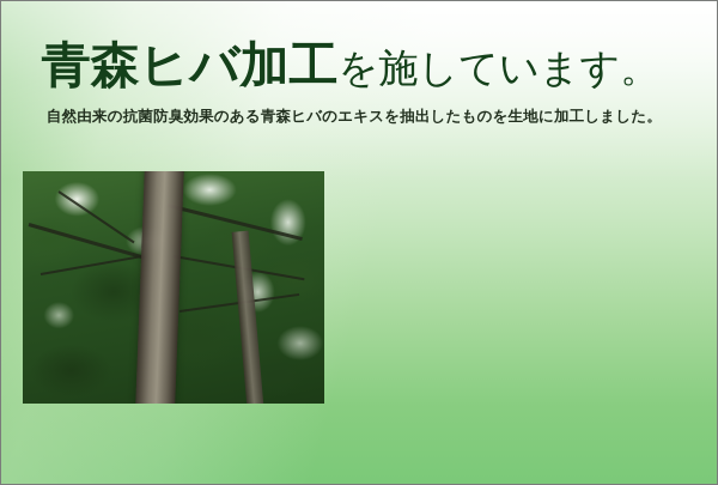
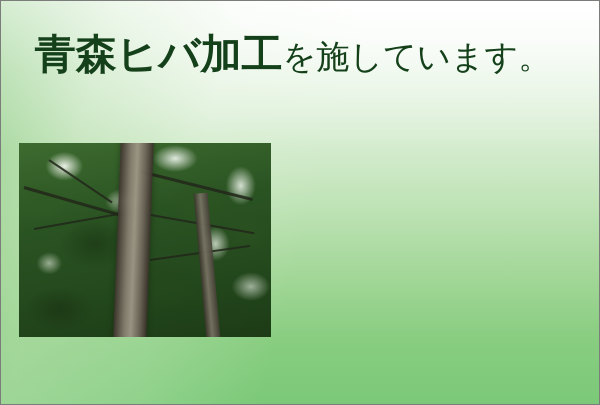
  青森ヒバ加工を施しています。
- 自然由来の抗菌防臭効果のある青森ヒバのエキスを抽出したものを生地に加工しました。
